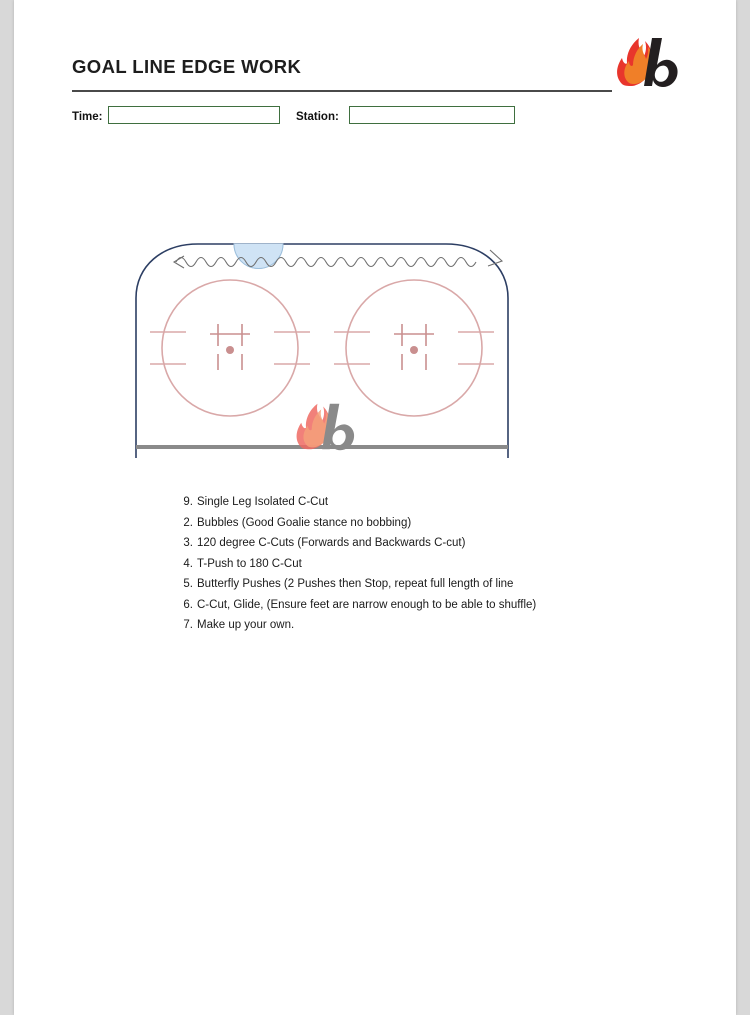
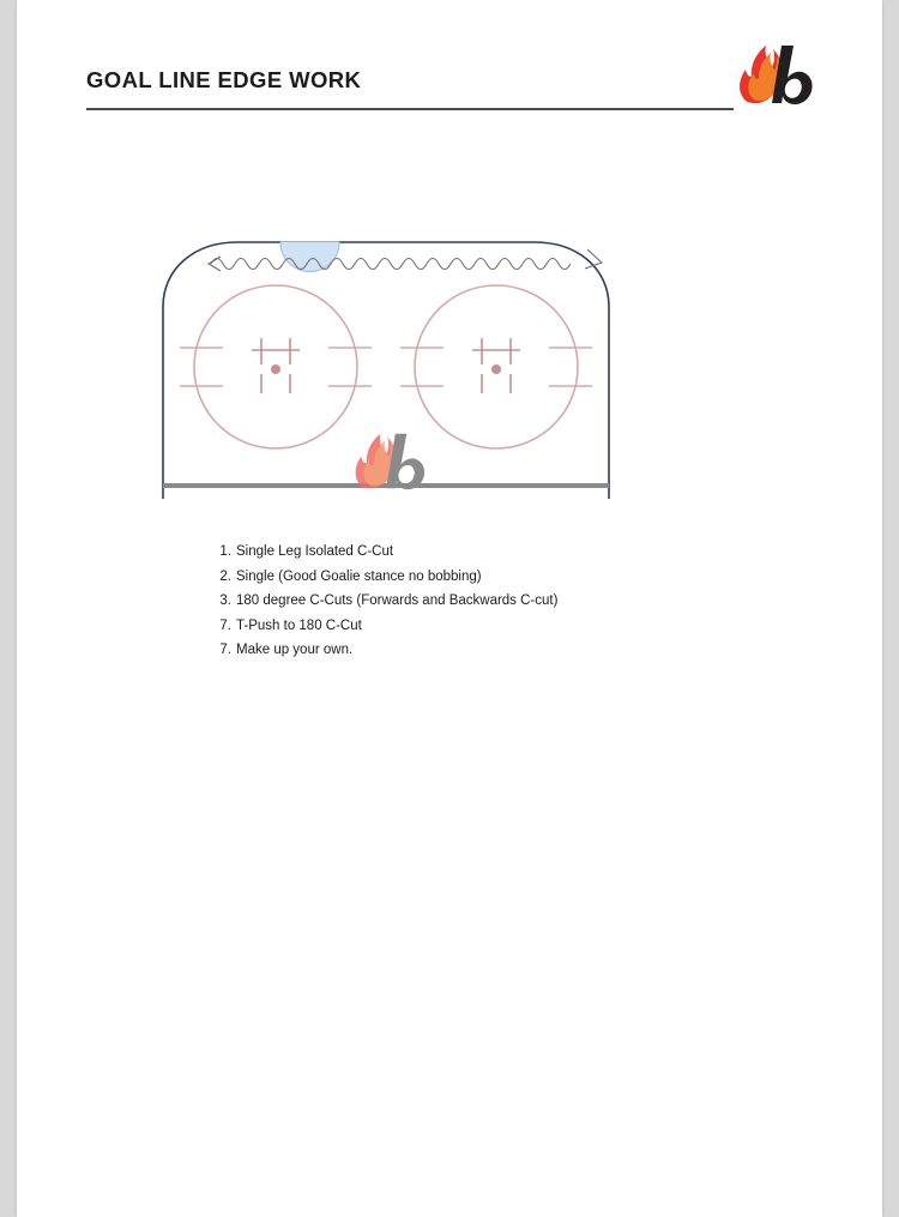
  GOAL LINE EDGE WORK
- Time:
- Station:
- 9. Single Leg Isolated C-Cut
+ 1. Single Leg Isolated C-Cut
- 2. Bubbles (Good Goalie stance no bobbing)
+ 2. Single (Good Goalie stance no bobbing)
- 3. 120 degree C-Cuts (Forwards and Backwards C-cut)
+ 3. 180 degree C-Cuts (Forwards and Backwards C-cut)
- 4. T-Push to 180 C-Cut
+ 7. T-Push to 180 C-Cut
- 5. Butterfly Pushes (2 Pushes then Stop, repeat full length of line
- 6. C-Cut, Glide, (Ensure feet are narrow enough to be able to shuffle)
  7. Make up your own.
